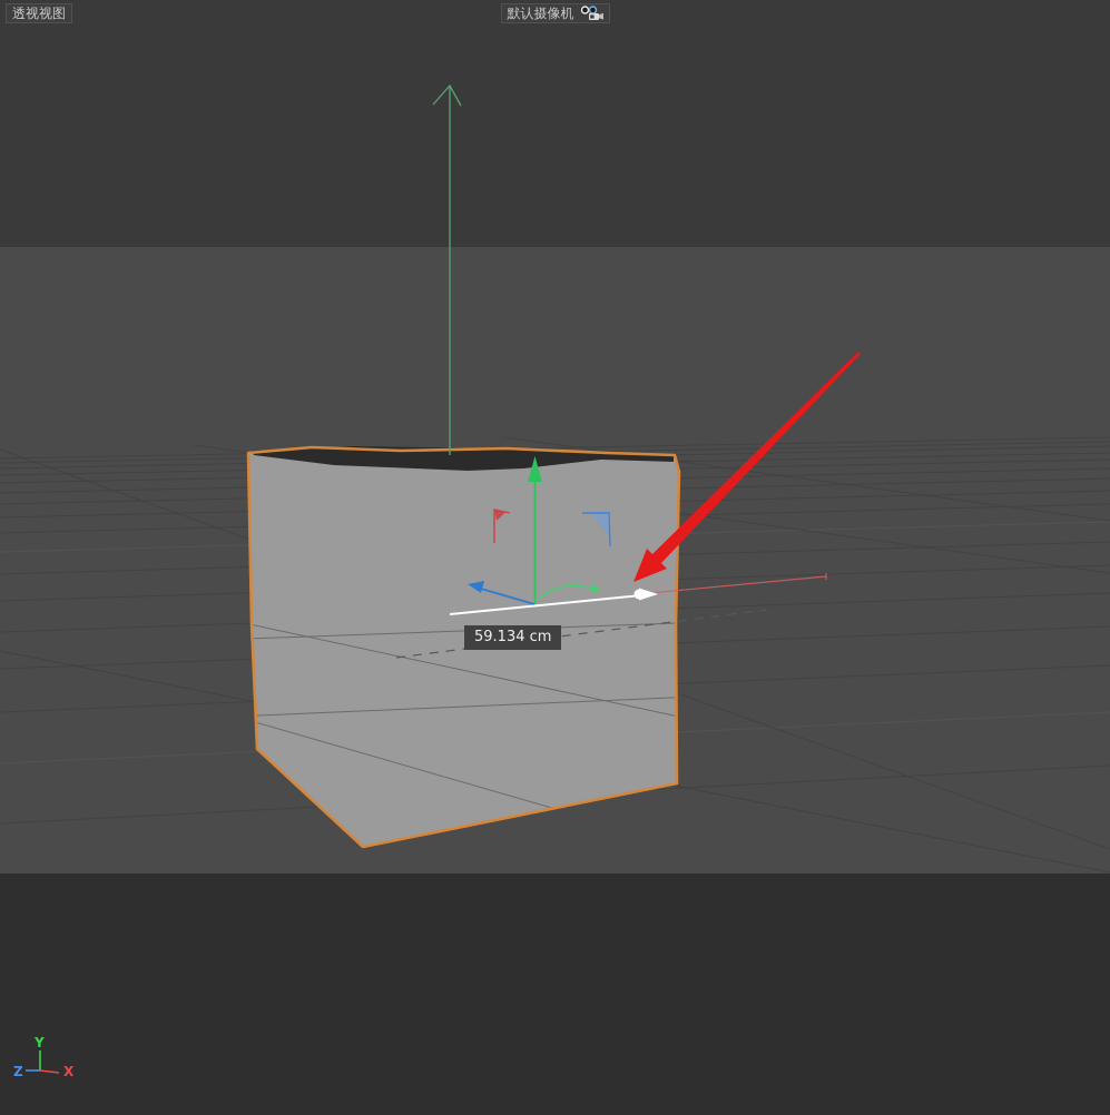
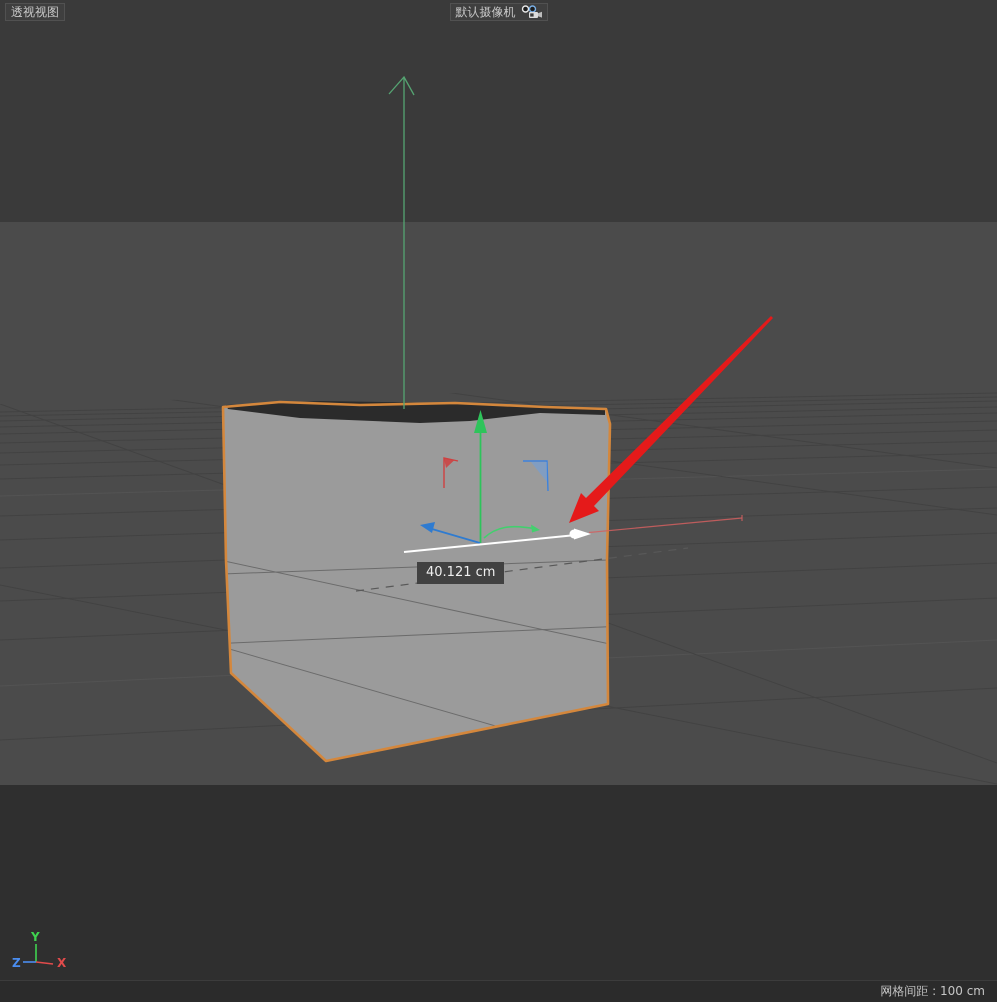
  Y
  Z
  X
  透视视图
  默认摄像机
- 59.134 cm
+ 40.121 cm
+ 网格间距 : 100 cm
